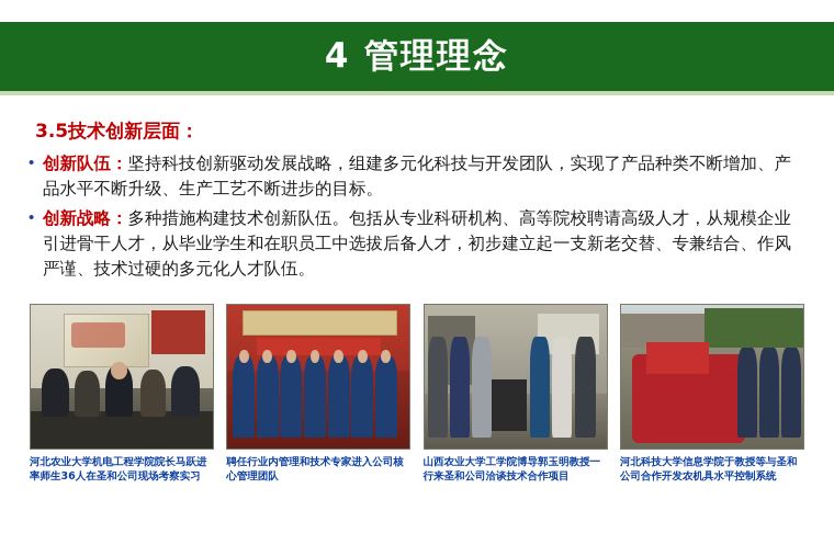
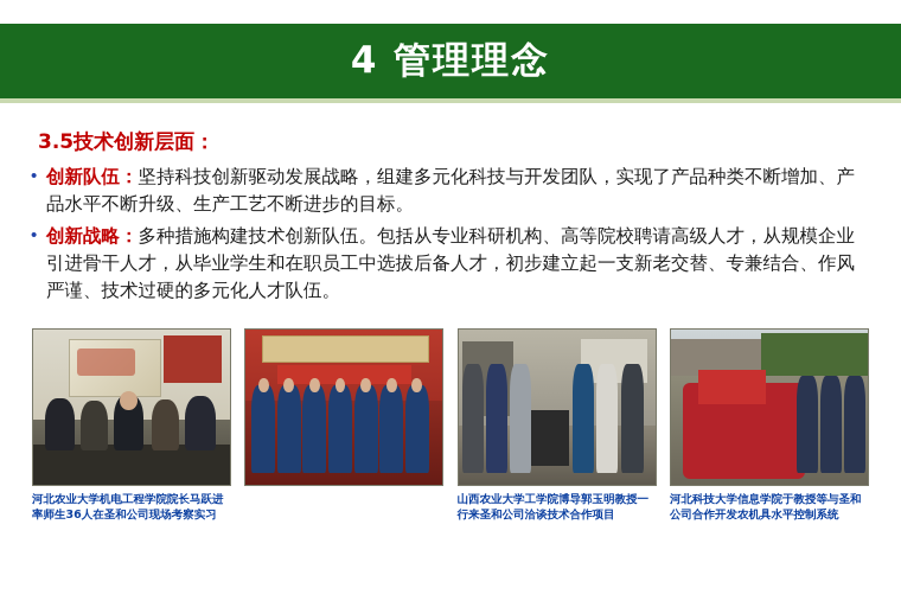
  4 管理理念
  3.5技术创新层面：
  •
  创新队伍：坚持科技创新驱动发展战略，组建多元化科技与开发团队，实现了产品种类不断增加、产品水平不断升级、生产工艺不断进步的目标。
  •
  创新战略：多种措施构建技术创新队伍。包括从专业科研机构、高等院校聘请高级人才，从规模企业引进骨干人才，从毕业学生和在职员工中选拔后备人才，初步建立起一支新老交替、专兼结合、作风严谨、技术过硬的多元化人才队伍。
  河北农业大学机电工程学院院长马跃进率师生36人在圣和公司现场考察实习
- 聘任行业内管理和技术专家进入公司核心管理团队
  山西农业大学工学院博导郭玉明教授一行来圣和公司洽谈技术合作项目
  河北科技大学信息学院于教授等与圣和公司合作开发农机具水平控制系统
